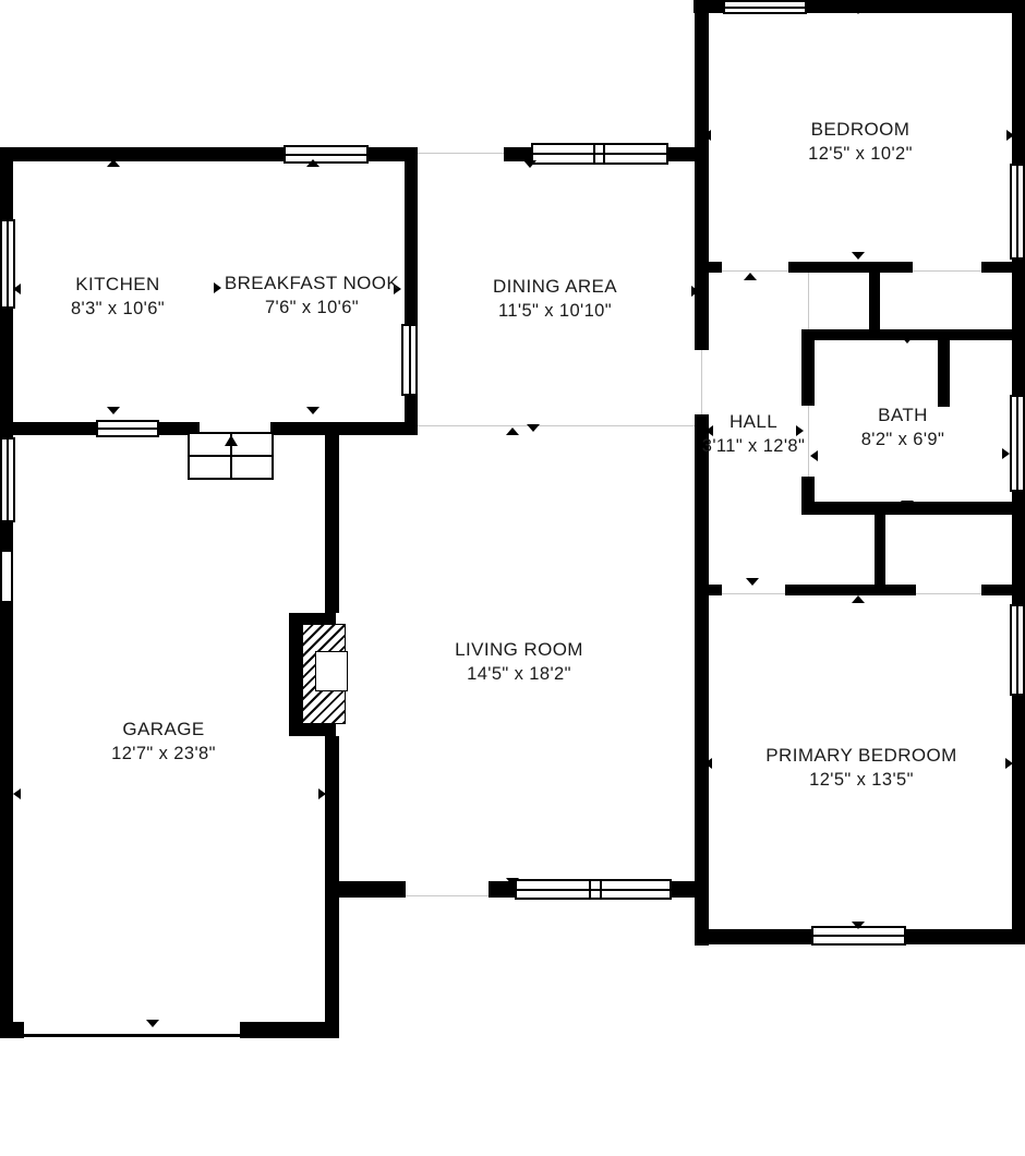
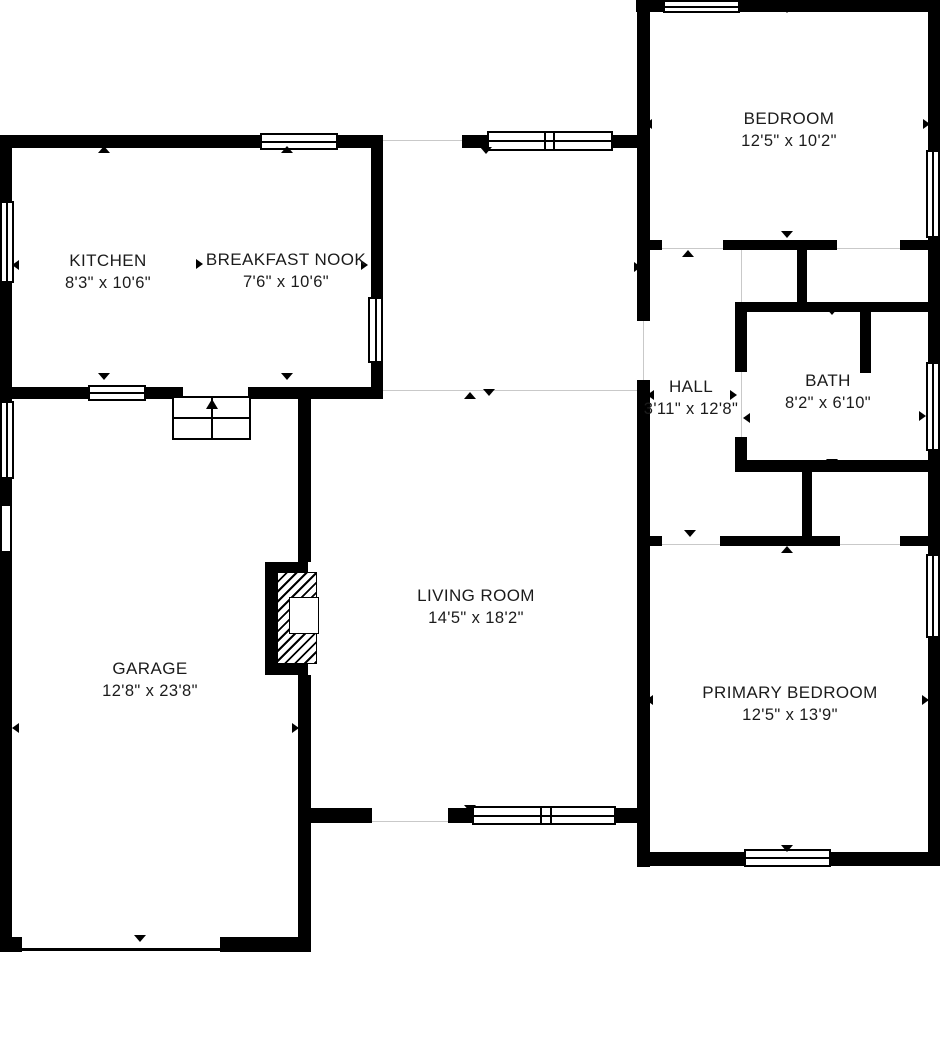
  KITCHEN
  8'3" x 10'6"
  BREAKFAST NOOK
  7'6" x 10'6"
- DINING AREA
- 11'5" x 10'10"
  BEDROOM
  12'5" x 10'2"
  HALL
  3'11" x 12'8"
  BATH
- 8'2" x 6'9"
+ 8'2" x 6'10"
  LIVING ROOM
  14'5" x 18'2"
  GARAGE
- 12'7" x 23'8"
+ 12'8" x 23'8"
  PRIMARY BEDROOM
- 12'5" x 13'5"
+ 12'5" x 13'9"
